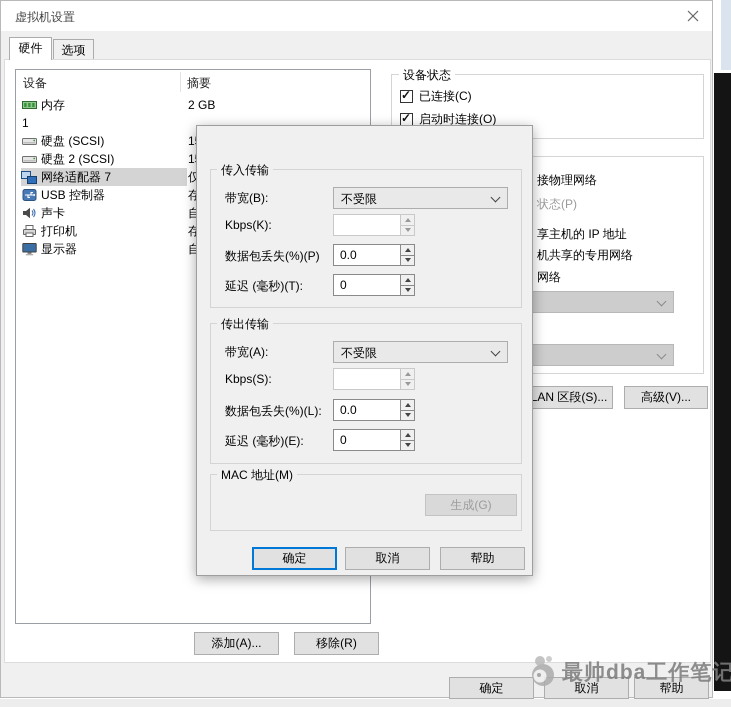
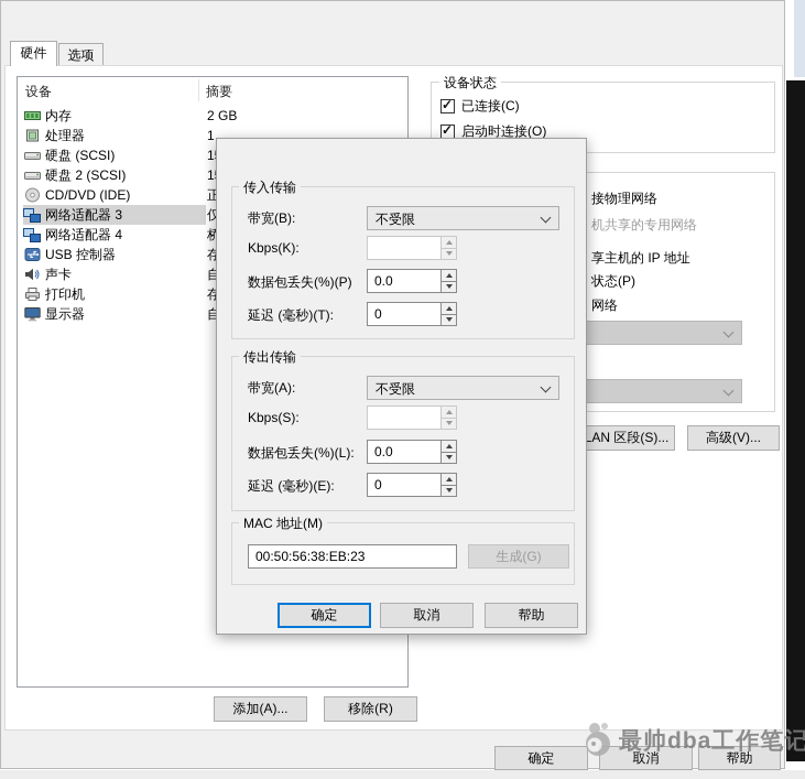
- 虚拟机设置
  硬件
  选项
  设备
  摘要
  内存
  2 GB
+ 处理器
  1
  硬盘 (SCSI)
  硬盘 2 (SCSI)
+ CD/DVD (IDE)
+ 正
- 网络适配器 7
+ 网络适配器 3
  仅
+ 网络适配器 4
+ 桥
  USB 控制器
  存
  声卡
  自
  打印机
  存
  显示器
  自
  设备状态
  已连接(C)
  启动时连接(O)
  接物理网络
- 状态(P)
+ 机共享的专用网络
  享主机的 IP 地址
- 机共享的专用网络
+ 状态(P)
  网络
  LAN 区段(S)...
  高级(V)...
  添加(A)...
  移除(R)
  确定
  取消
  帮助
  传入传输
  带宽(B):
  不受限
  Kbps(K):
  数据包丢失(%)(P)
  0.0
  延迟 (毫秒)(T):
  0
  传出传输
  带宽(A):
  不受限
  Kbps(S):
  数据包丢失(%)(L):
  0.0
  延迟 (毫秒)(E):
  0
  MAC 地址(M)
+ 00:50:56:38:EB:23
  生成(G)
  确定
  取消
  帮助
  最帅dba工作笔记
